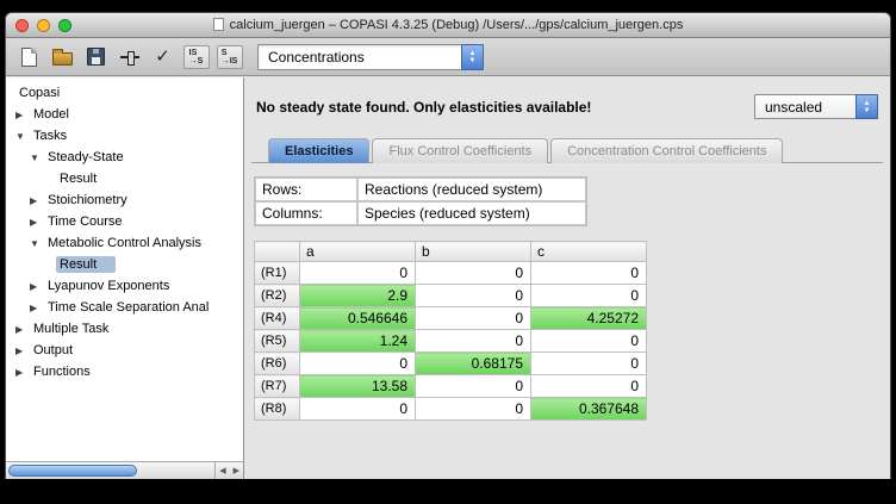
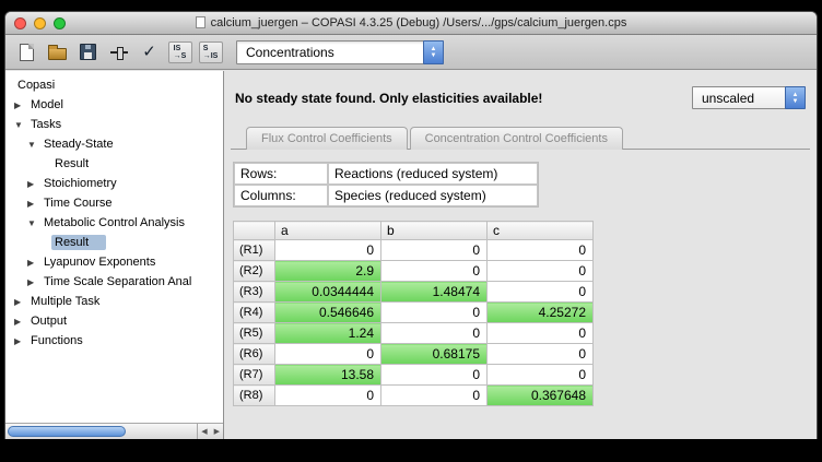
  calcium_juergen – COPASI 4.3.25 (Debug) /Users/.../gps/calcium_juergen.cps
  ✓
  Concentrations
  Copasi
  ▶
  Model
  ▼
  Tasks
  ▼
  Steady-State
  Result
  ▶
  Stoichiometry
  ▶
  Time Course
  ▼
  Metabolic Control Analysis
  Result
  ▶
  Lyapunov Exponents
  ▶
  Time Scale Separation Anal
  ▶
  Multiple Task
  ▶
  Output
  ▶
  Functions
  No steady state found. Only elasticities available!
  unscaled
- Elasticities
  Flux Control Coefficients
  Concentration Control Coefficients
  Rows:
  Reactions (reduced system)
  Columns:
  Species (reduced system)
  	a	b	c
  (R1)	0	0	0
  (R2)	2.9	0	0
+ (R3)	0.0344444	1.48474	0
  (R4)	0.546646	0	4.25272
  (R5)	1.24	0	0
  (R6)	0	0.68175	0
  (R7)	13.58	0	0
  (R8)	0	0	0.367648
